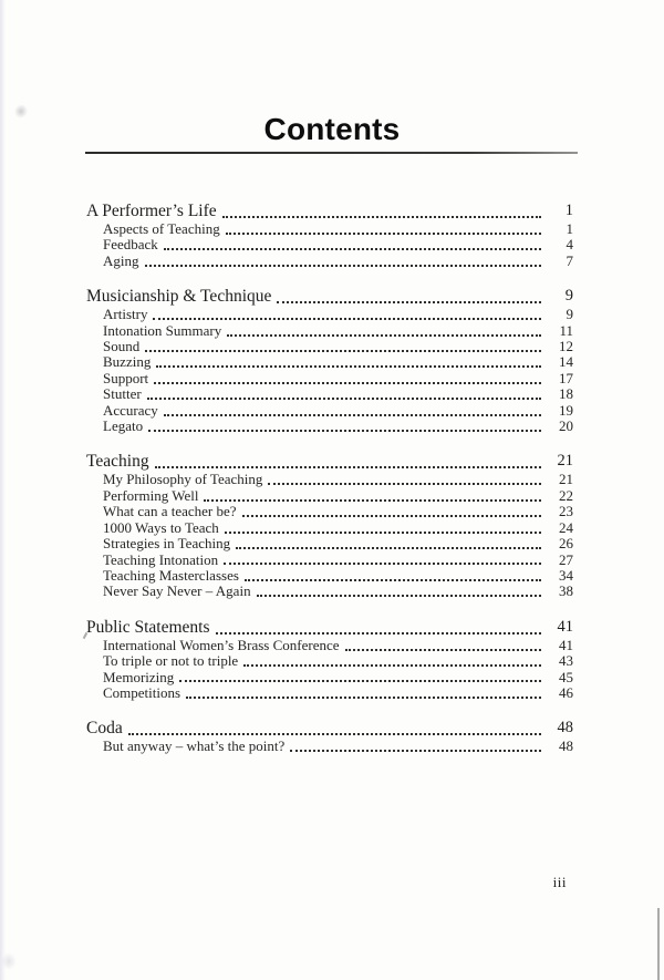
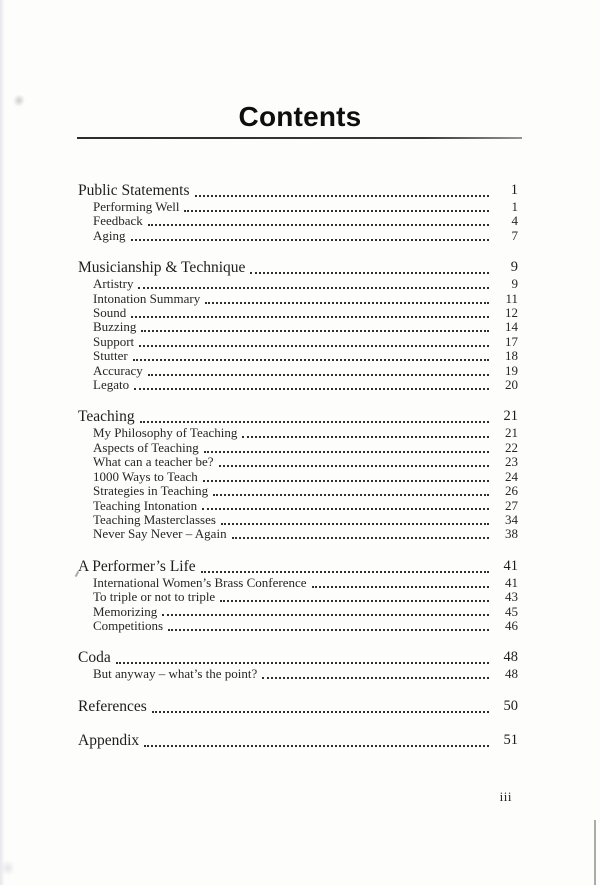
  Contents
- A Performer’s Life
+ Public Statements
  1
- Aspects of Teaching
+ Performing Well
  1
  Feedback
  4
  Aging
  7
  Musicianship & Technique
  9
  Artistry
  9
  Intonation Summary
  11
  Sound
  12
  Buzzing
  14
  Support
  17
  Stutter
  18
  Accuracy
  19
  Legato
  20
  Teaching
  21
  My Philosophy of Teaching
  21
- Performing Well
+ Aspects of Teaching
  22
  What can a teacher be?
  23
  1000 Ways to Teach
  24
  Strategies in Teaching
  26
  Teaching Intonation
  27
  Teaching Masterclasses
  34
  Never Say Never – Again
  38
- Public Statements
+ A Performer’s Life
  41
  International Women’s Brass Conference
  41
  To triple or not to triple
  43
  Memorizing
  45
  Competitions
  46
  Coda
  48
  But anyway – what’s the point?
  48
+ References
+ 50
+ Appendix
+ 51
  iii
